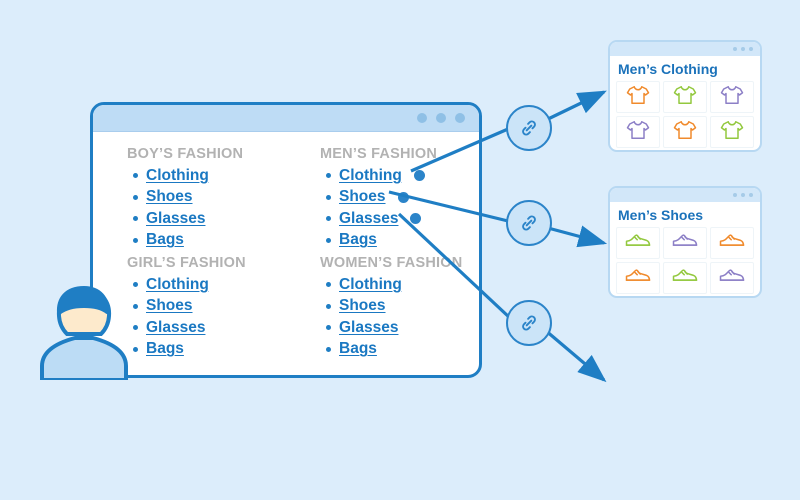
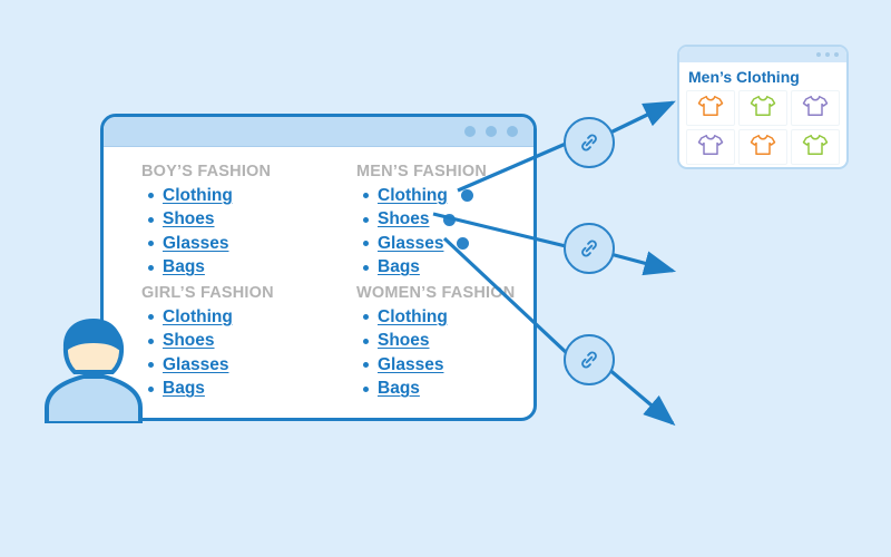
  BOY’S FASHION
  Clothing
  Shoes
  Glasses
  Bags
  GIRL’S FASHION
  Clothing
  Shoes
  Glasses
  Bags
  MEN’S FASHION
  Clothing
  Shoes
  Glasses
  Bags
  WOMEN’S FASHION
  Clothing
  Shoes
  Glasses
  Bags
  Men’s Clothing
- Men’s Shoes
